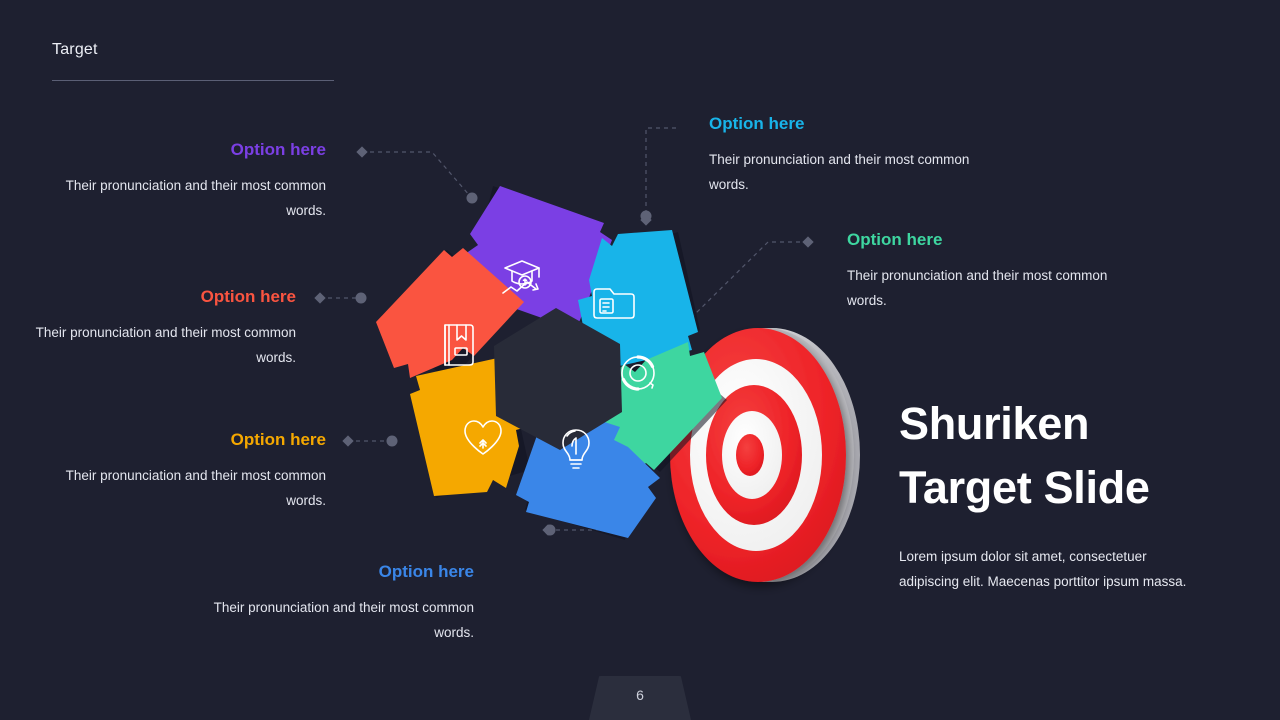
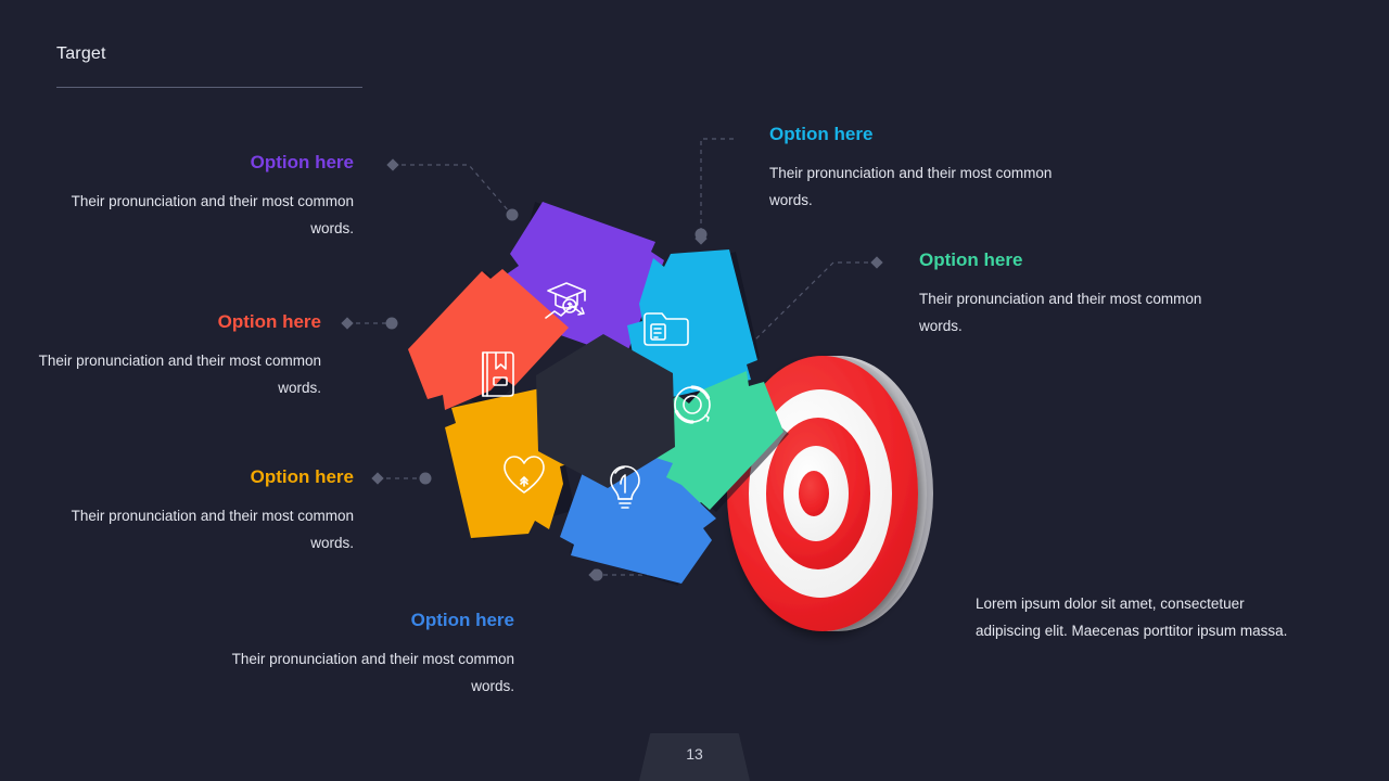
  Target
  Option here
  Their pronunciation and their most common words.
  Option here
  Their pronunciation and their most common words.
  Option here
  Their pronunciation and their most common words.
  Option here
  Their pronunciation and their most common words.
  Option here
  Their pronunciation and their most common words.
  Option here
  Their pronunciation and their most common words.
- Shuriken
- Target Slide
  Lorem ipsum dolor sit amet, consectetuer adipiscing elit. Maecenas porttitor ipsum massa.
- 6
+ 13
